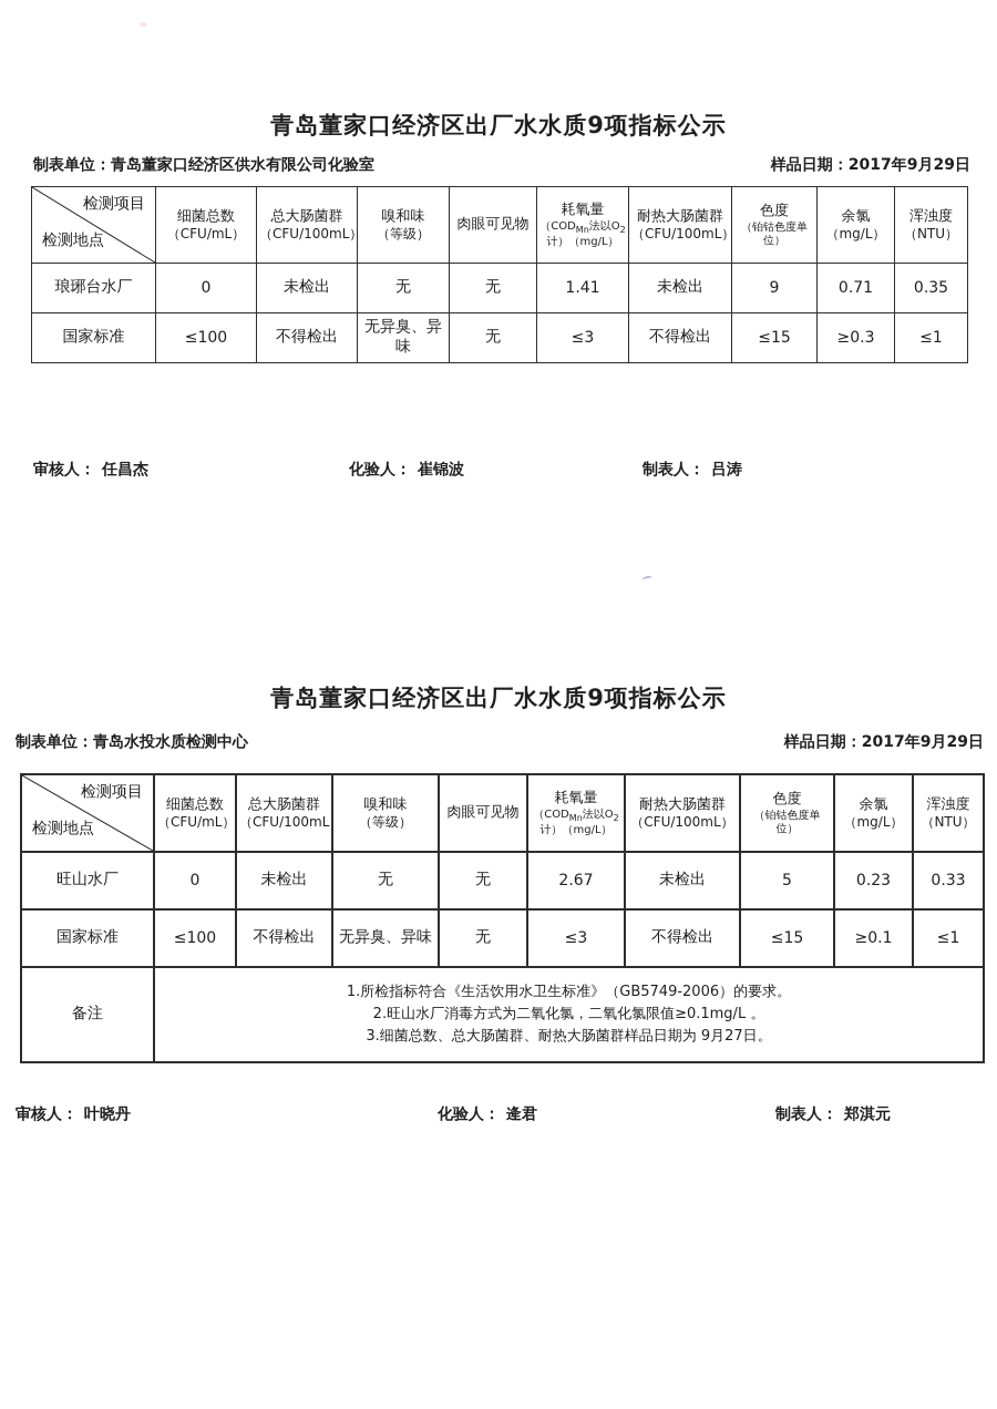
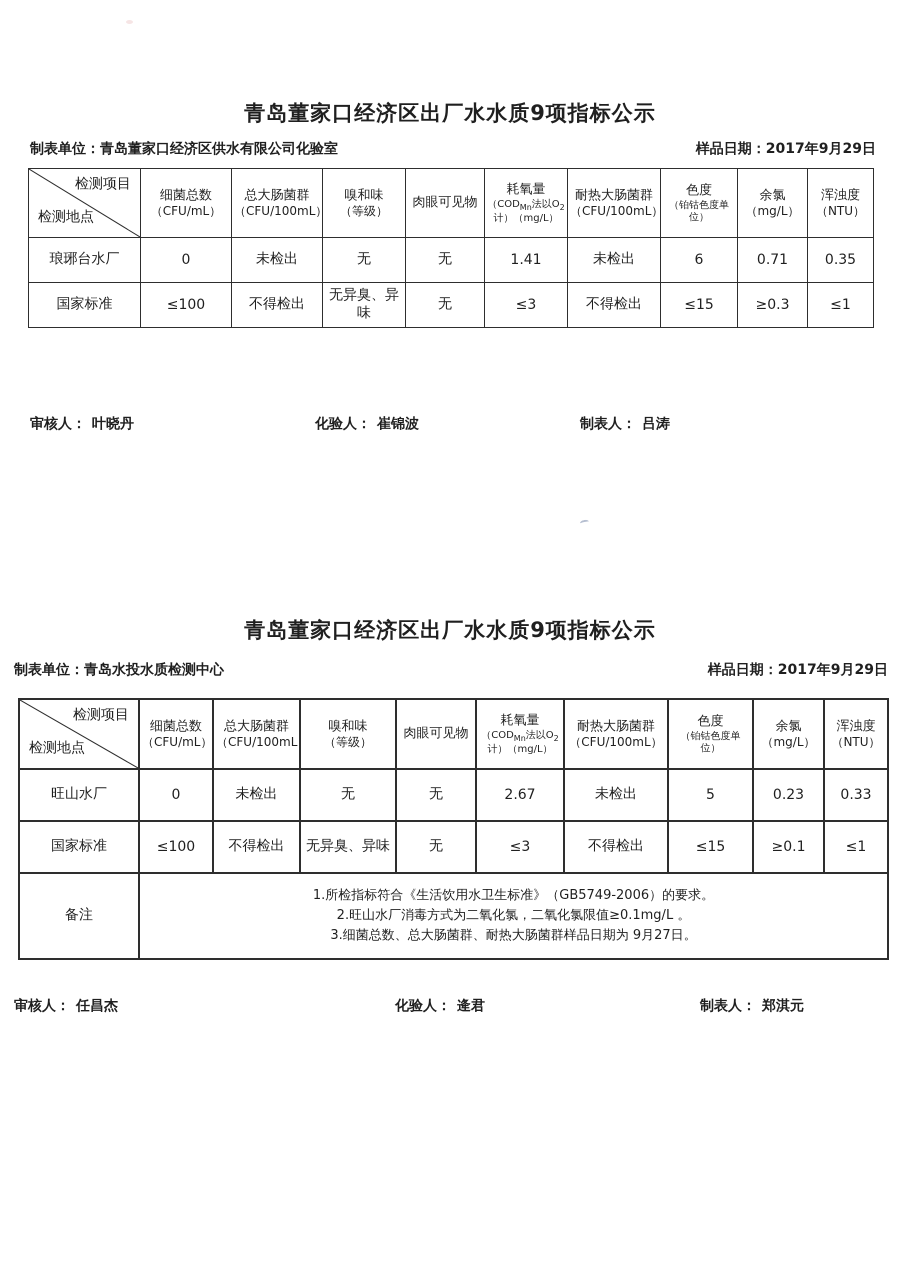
  青岛董家口经济区出厂水水质9项指标公示
  制表单位：青岛董家口经济区供水有限公司化验室
  样品日期：2017年9月29日
  检测项目 检测地点	细菌总数 （CFU/mL）	总大肠菌群 （CFU/100mL）	嗅和味 （等级）	肉眼可见物	耗氧量 （CODMn法以O2 计）（mg/L）	耐热大肠菌群 （CFU/100mL）	色度 （铂钴色度单位）	余氯 （mg/L）	浑浊度 （NTU）
- 琅琊台水厂	0	未检出	无	无	1.41	未检出	9	0.71	0.35
+ 琅琊台水厂	0	未检出	无	无	1.41	未检出	6	0.71	0.35
  国家标准	≤100	不得检出	无异臭、异味	无	≤3	不得检出	≤15	≥0.3	≤1
- 审核人： 任昌杰
+ 审核人： 叶晓丹
  化验人： 崔锦波
  制表人： 吕涛
  青岛董家口经济区出厂水水质9项指标公示
  制表单位：青岛水投水质检测中心
  样品日期：2017年9月29日
  检测项目 检测地点	细菌总数 （CFU/mL）	总大肠菌群 （CFU/100mL	嗅和味 （等级）	肉眼可见物	耗氧量 （CODMn法以O2 计）（mg/L）	耐热大肠菌群 （CFU/100mL）	色度 （铂钴色度单位）	余氯 （mg/L）	浑浊度 （NTU）
  旺山水厂	0	未检出	无	无	2.67	未检出	5	0.23	0.33
  国家标准	≤100	不得检出	无异臭、异味	无	≤3	不得检出	≤15	≥0.1	≤1
  备注	1.所检指标符合《生活饮用水卫生标准》（GB5749-2006）的要求。 2.旺山水厂消毒方式为二氧化氯，二氧化氯限值≥0.1mg/L 。 3.细菌总数、总大肠菌群、耐热大肠菌群样品日期为 9月27日。
- 审核人： 叶晓丹
+ 审核人： 任昌杰
  化验人： 逄君
  制表人： 郑淇元
